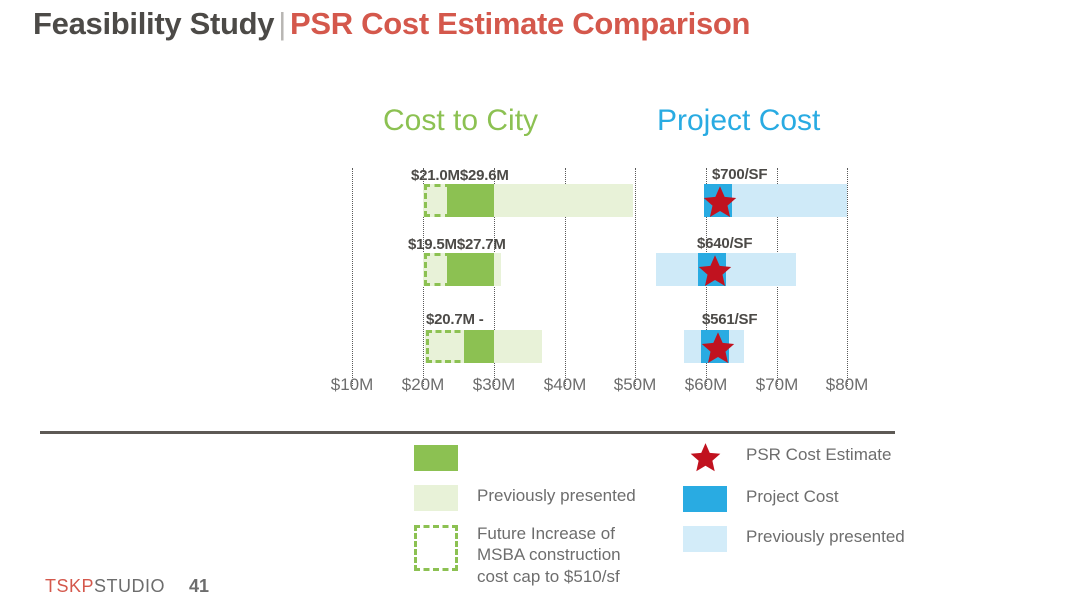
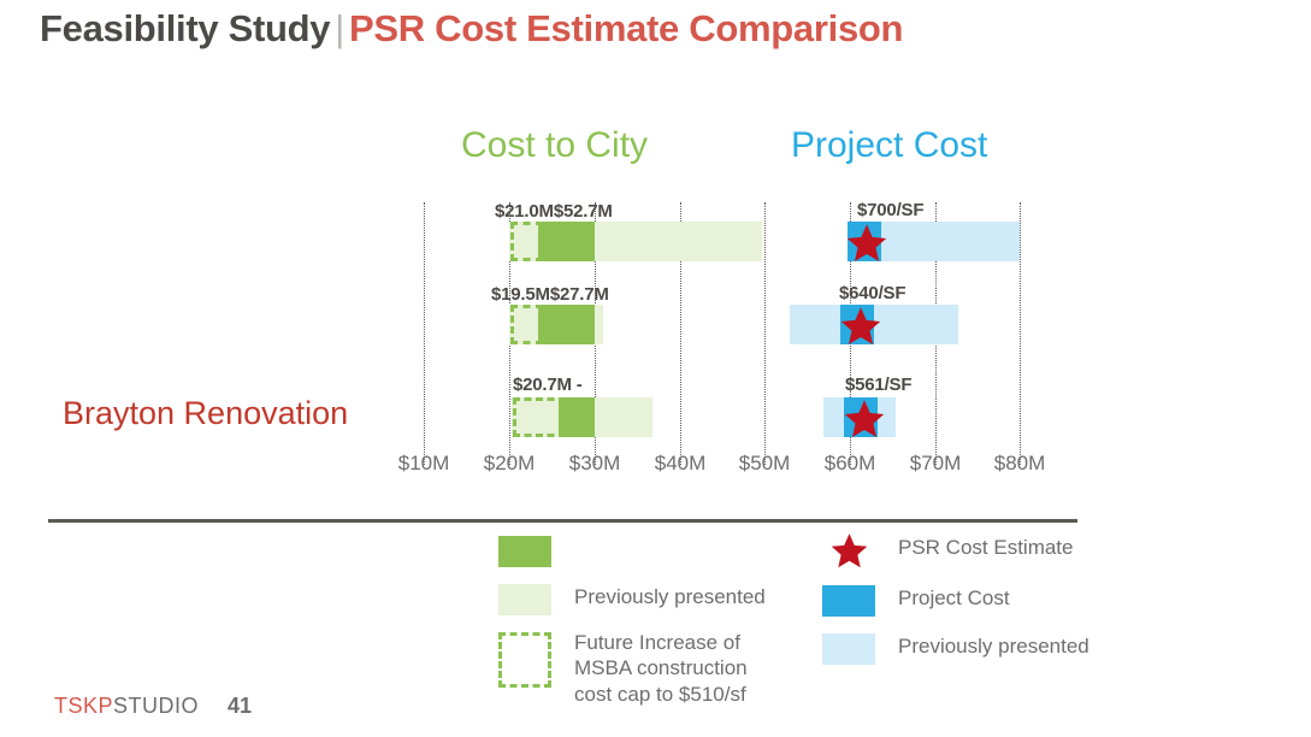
  Feasibility Study|PSR Cost Estimate Comparison
  Cost to City
  Project Cost
- $21.0M$29.6M
+ $21.0M$52.7M
  $700/SF
  $19.5M$27.7M
  $640/SF
+ Brayton Renovation
  $561/SF
  $10M
  $20M
  $30M
  $40M
  $50M
  $60M
  $70M
  $80M
  Previously presented
  Future Increase of MSBA construction cost cap to $510/sf
  PSR Cost Estimate
  Project Cost
  Previously presented
  TSKPSTUDIO 41
